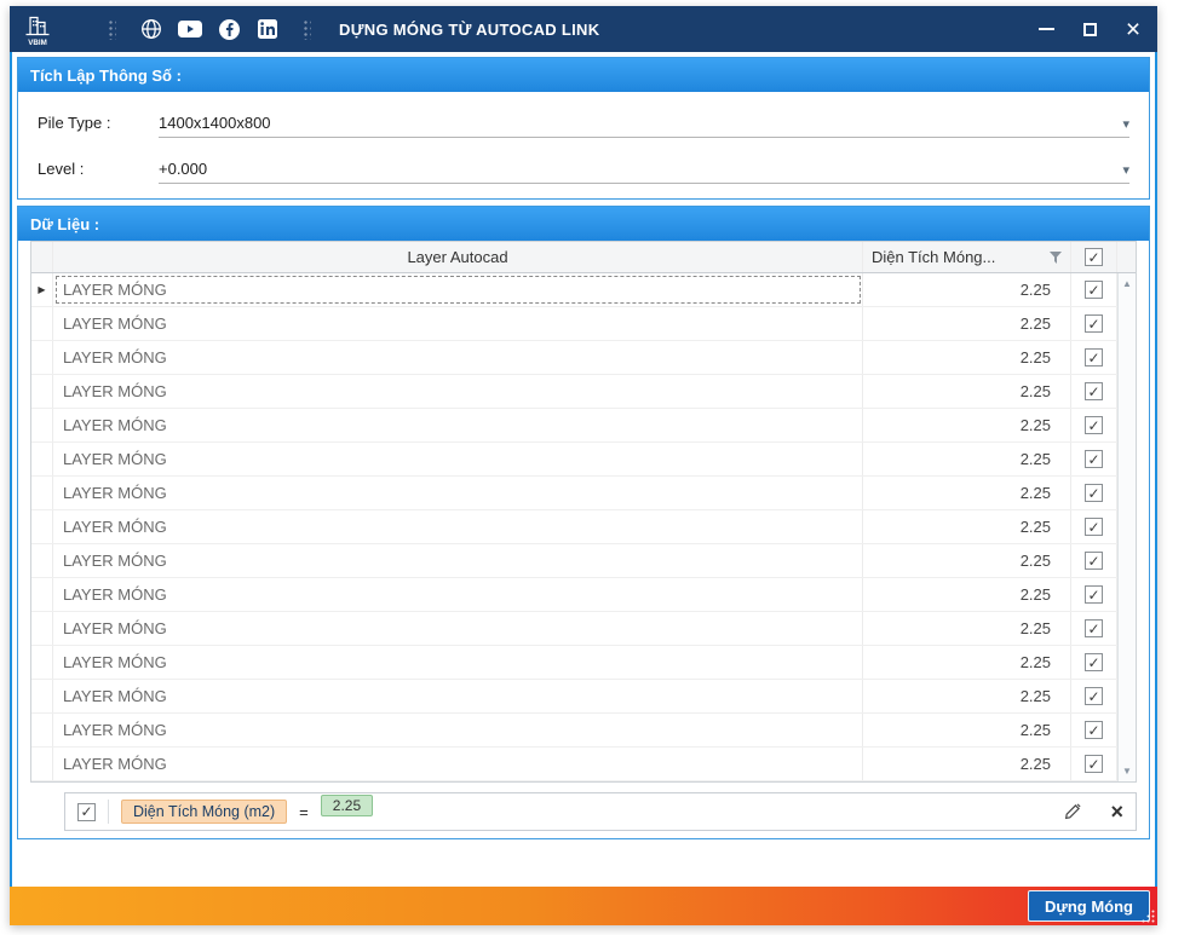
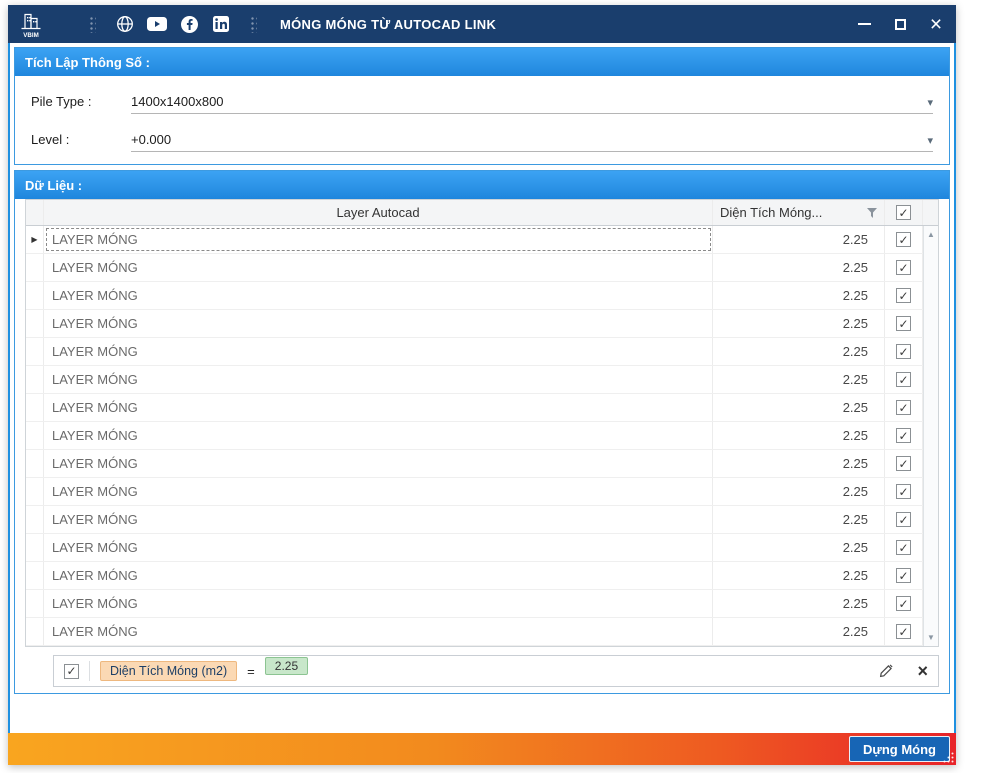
- DỰNG MÓNG TỪ AUTOCAD LINK
+ MÓNG MÓNG TỪ AUTOCAD LINK
  ×
  Tích Lập Thông Số :
  Pile Type :
  1400x1400x800
  ▾
  Level :
  +0.000
  ▾
  Dữ Liệu :
  Layer Autocad
  Diện Tích Móng...
  ✓
  ▶
  LAYER MÓNG
  2.25
  ✓
  LAYER MÓNG
  2.25
  ✓
  LAYER MÓNG
  2.25
  ✓
  LAYER MÓNG
  2.25
  ✓
  LAYER MÓNG
  2.25
  ✓
  LAYER MÓNG
  2.25
  ✓
  LAYER MÓNG
  2.25
  ✓
  LAYER MÓNG
  2.25
  ✓
  LAYER MÓNG
  2.25
  ✓
  LAYER MÓNG
  2.25
  ✓
  LAYER MÓNG
  2.25
  ✓
  LAYER MÓNG
  2.25
  ✓
  LAYER MÓNG
  2.25
  ✓
  LAYER MÓNG
  2.25
  ✓
  LAYER MÓNG
  2.25
  ✓
  ▲
  ▼
  ✓
  Diện Tích Móng (m2)
  =
  2.25
  ×
  Dựng Móng
